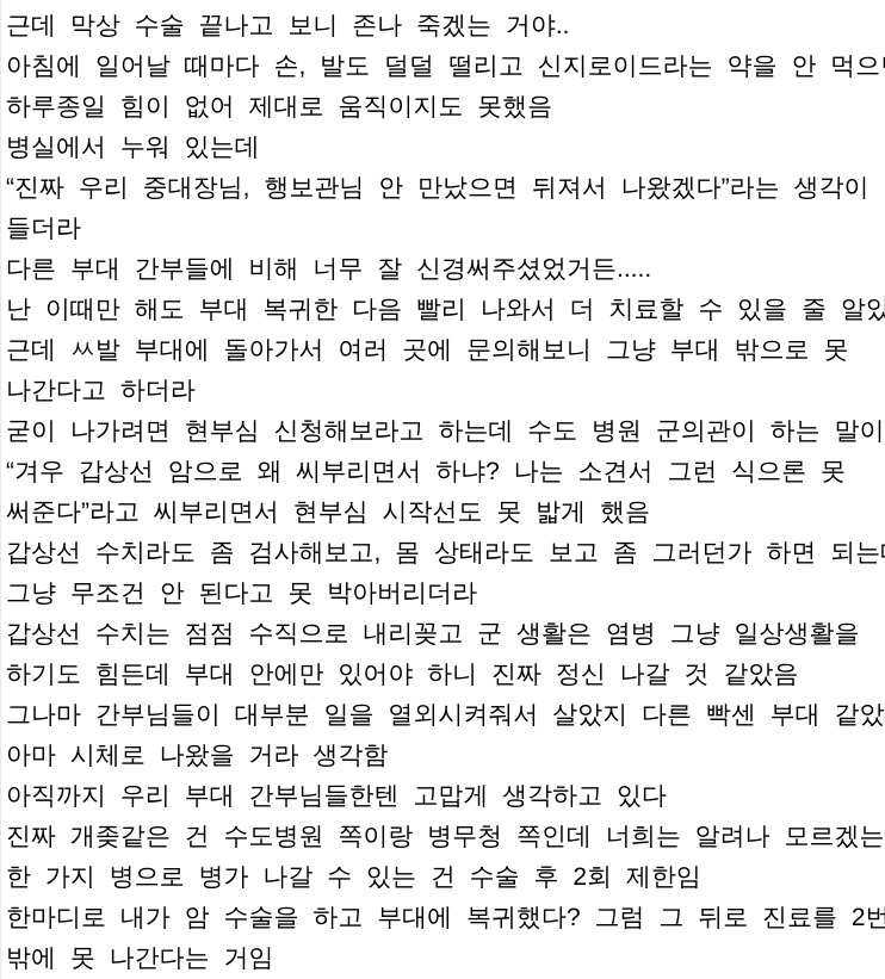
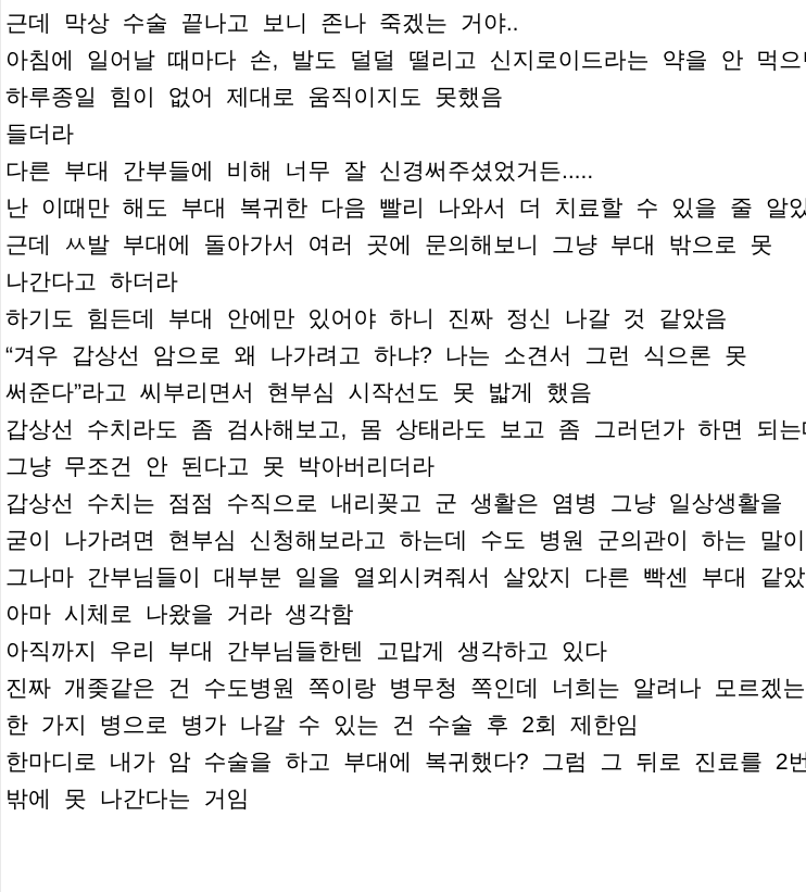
  근데 막상 수술 끝나고 보니 존나 죽겠는 거야..
  아침에 일어날 때마다 손, 발도 덜덜 떨리고 신지로이드라는 약을 안 먹으
  하루종일 힘이 없어 제대로 움직이지도 못했음
- 병실에서 누워 있는데
- “진짜 우리 중대장님, 행보관님 안 만났으면 뒤져서 나왔겠다”라는 생각이
  들더라
  다른 부대 간부들에 비해 너무 잘 신경써주셨었거든.....
  난 이때만 해도 부대 복귀한 다음 빨리 나와서 더 치료할 수 있을 줄 알았
  근데 ㅆ발 부대에 돌아가서 여러 곳에 문의해보니 그냥 부대 밖으로 못
  나간다고 하더라
- 굳이 나가려면 현부심 신청해보라고 하는데 수도 병원 군의관이 하는 말이
+ 하기도 힘든데 부대 안에만 있어야 하니 진짜 정신 나갈 것 같았음
- “겨우 갑상선 암으로 왜 씨부리면서 하냐? 나는 소견서 그런 식으론 못
+ “겨우 갑상선 암으로 왜 나가려고 하냐? 나는 소견서 그런 식으론 못
  써준다”라고 씨부리면서 현부심 시작선도 못 밟게 했음
  갑상선 수치라도 좀 검사해보고, 몸 상태라도 보고 좀 그러던가 하면 되는
  그냥 무조건 안 된다고 못 박아버리더라
  갑상선 수치는 점점 수직으로 내리꽂고 군 생활은 염병 그냥 일상생활을
- 하기도 힘든데 부대 안에만 있어야 하니 진짜 정신 나갈 것 같았음
+ 굳이 나가려면 현부심 신청해보라고 하는데 수도 병원 군의관이 하는 말이
  그나마 간부님들이 대부분 일을 열외시켜줘서 살았지 다른 빡센 부대 같았
  아마 시체로 나왔을 거라 생각함
  아직까지 우리 부대 간부님들한텐 고맙게 생각하고 있다
  진짜 개좆같은 건 수도병원 쪽이랑 병무청 쪽인데 너희는 알려나 모르겠는
  한 가지 병으로 병가 나갈 수 있는 건 수술 후 2회 제한임
  한마디로 내가 암 수술을 하고 부대에 복귀했다? 그럼 그 뒤로 진료를 2번
  밖에 못 나간다는 거임
